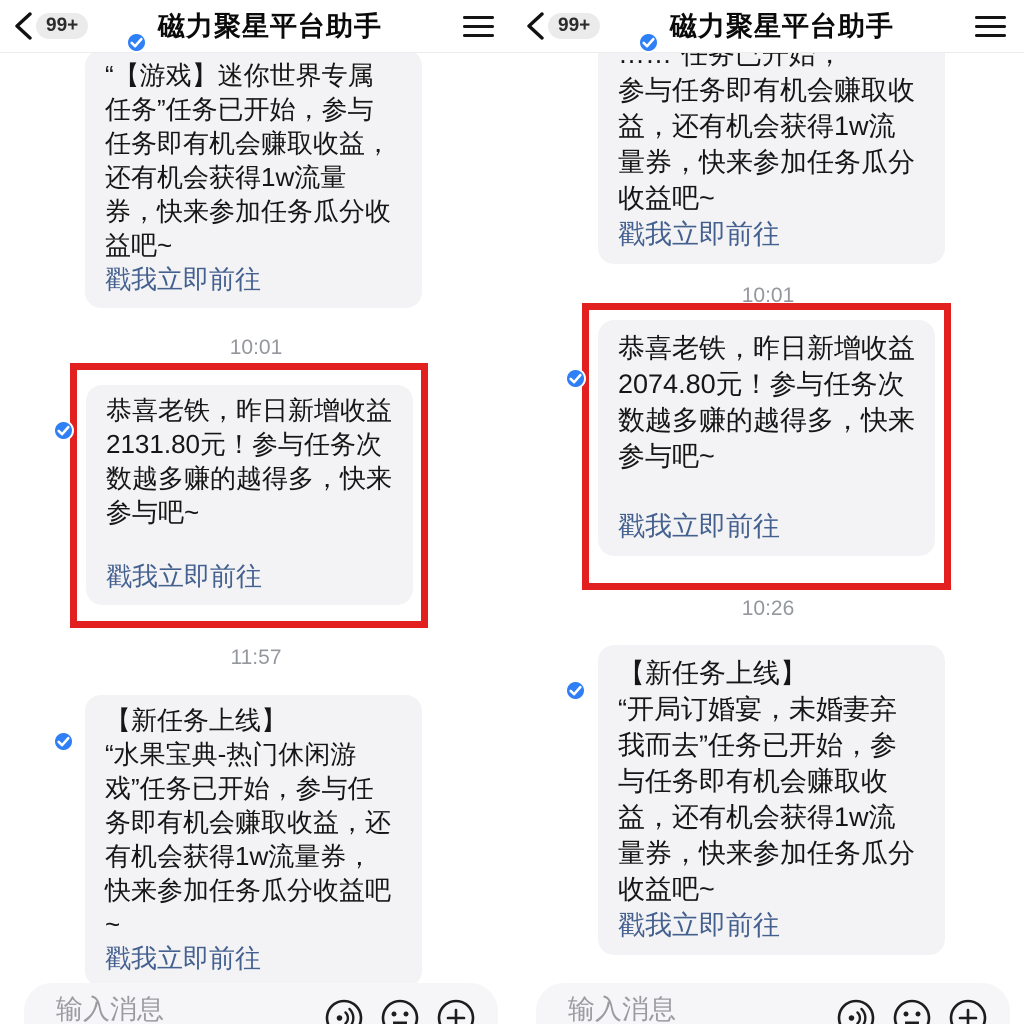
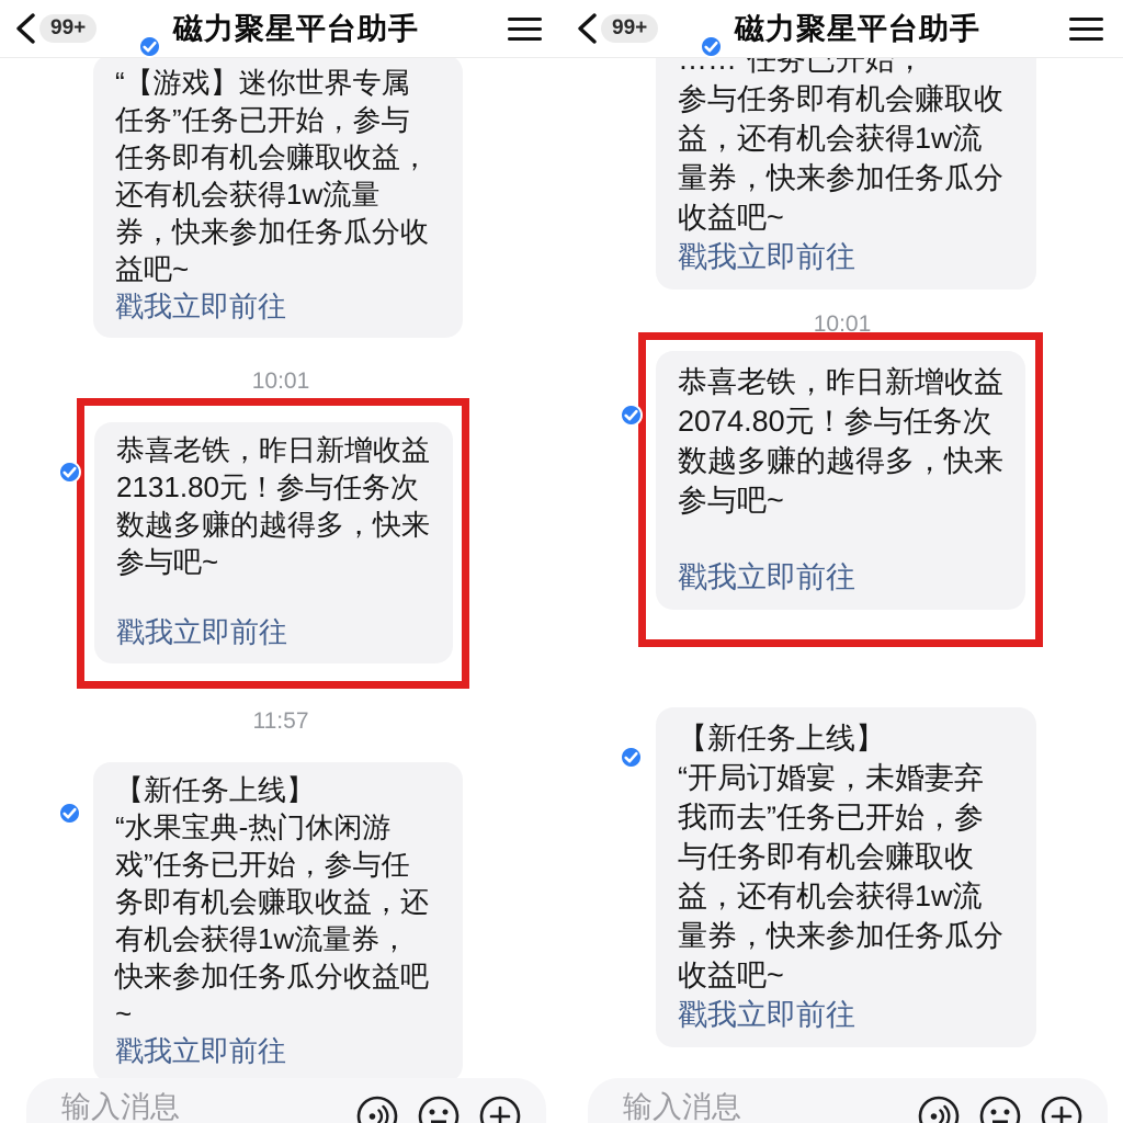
  99+
  磁力聚星平台助手
  “【游戏】迷你世界专属
  任务”任务已开始，参与
  任务即有机会赚取收益，
  还有机会获得1w流量
  券，快来参加任务瓜分收
  益吧~
  戳我立即前往
  10:01
  恭喜老铁，昨日新增收益
  2131.80元！参与任务次
  数越多赚的越得多，快来
  参与吧~
  戳我立即前往
  11:57
  【新任务上线】
  “水果宝典-热门休闲游
  戏”任务已开始，参与任
  务即有机会赚取收益，还
  有机会获得1w流量券，
  快来参加任务瓜分收益吧
  ~
  戳我立即前往
  输入消息
  99+
  磁力聚星平台助手
  ……”任务已开始，
  参与任务即有机会赚取收
  益，还有机会获得1w流
  量券，快来参加任务瓜分
  收益吧~
  戳我立即前往
  10:01
  恭喜老铁，昨日新增收益
  2074.80元！参与任务次
  数越多赚的越得多，快来
  参与吧~
  戳我立即前往
- 10:26
  【新任务上线】
  “开局订婚宴，未婚妻弃
  我而去”任务已开始，参
  与任务即有机会赚取收
  益，还有机会获得1w流
  量券，快来参加任务瓜分
  收益吧~
  戳我立即前往
  输入消息
